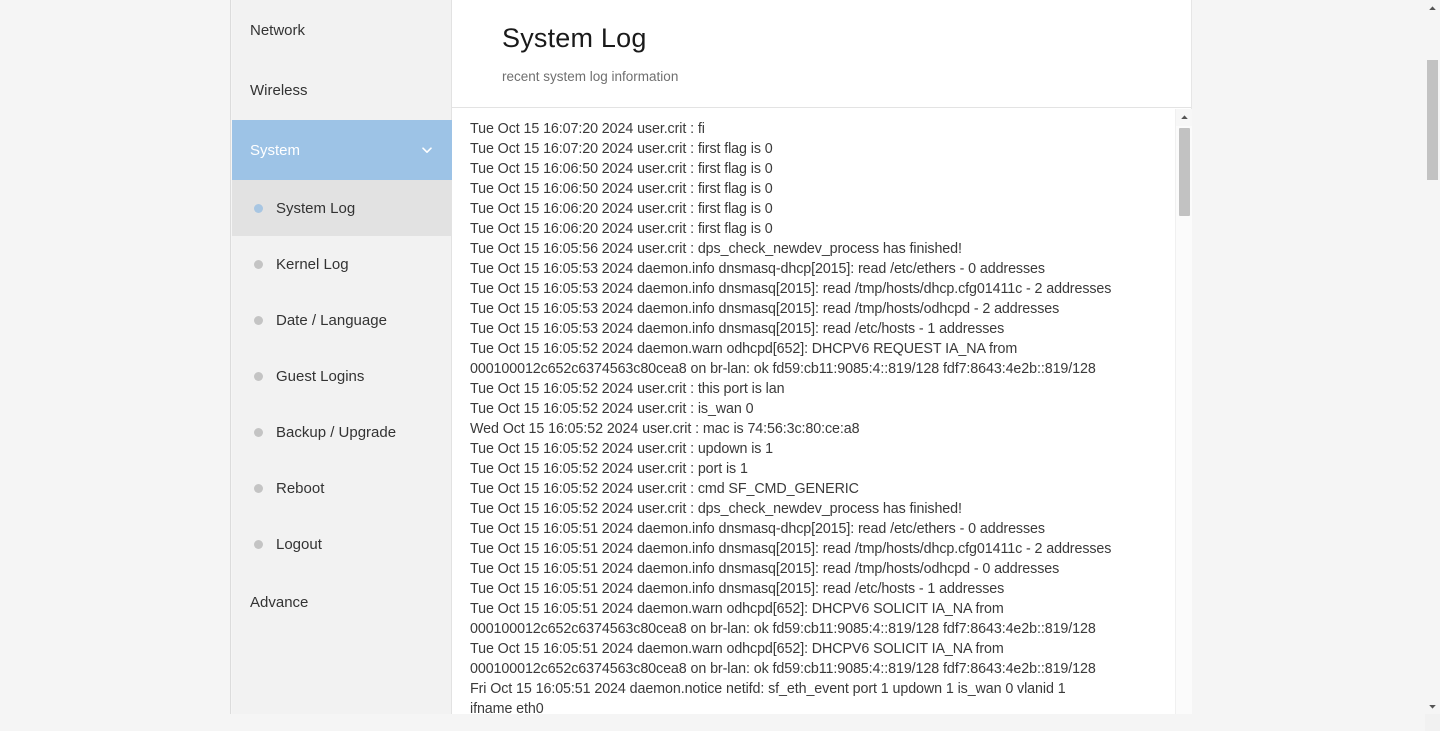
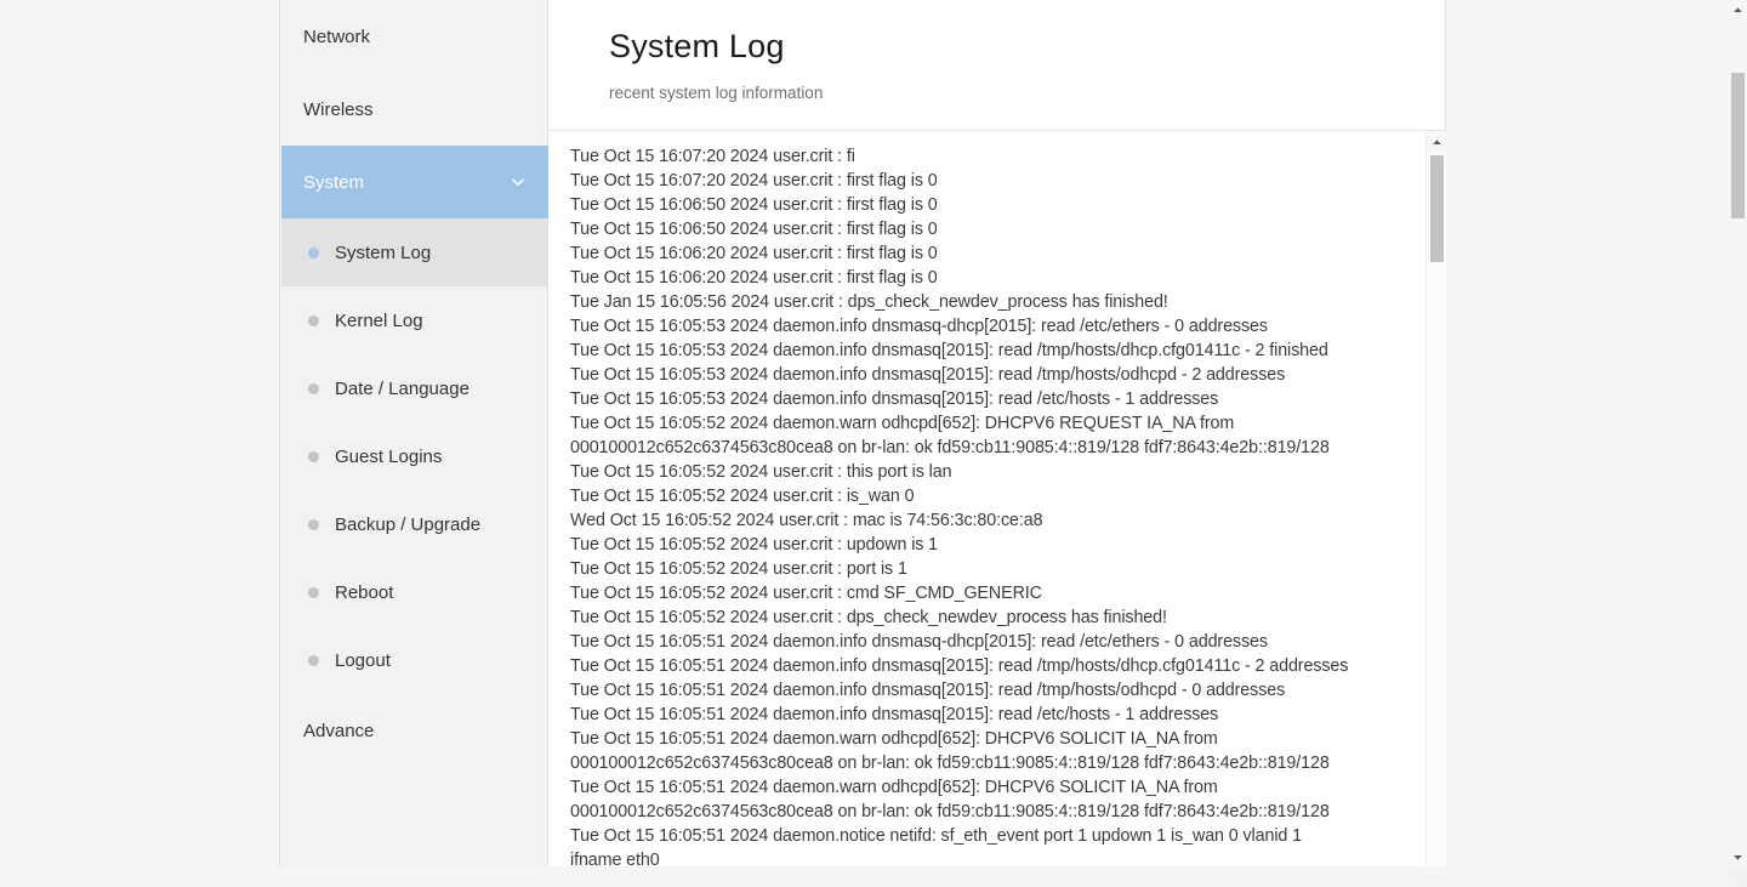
  Network
  Wireless
  System
  System Log
  Kernel Log
  Date / Language
  Guest Logins
  Backup / Upgrade
  Reboot
  Logout
  Advance
  System Log
  recent system log information
  Tue Oct 15 16:07:20 2024 user.crit : fi
  Tue Oct 15 16:07:20 2024 user.crit : first flag is 0
  Tue Oct 15 16:06:50 2024 user.crit : first flag is 0
  Tue Oct 15 16:06:50 2024 user.crit : first flag is 0
  Tue Oct 15 16:06:20 2024 user.crit : first flag is 0
  Tue Oct 15 16:06:20 2024 user.crit : first flag is 0
- Tue Oct 15 16:05:56 2024 user.crit : dps_check_newdev_process has finished!
+ Tue Jan 15 16:05:56 2024 user.crit : dps_check_newdev_process has finished!
  Tue Oct 15 16:05:53 2024 daemon.info dnsmasq-dhcp[2015]: read /etc/ethers - 0 addresses
- Tue Oct 15 16:05:53 2024 daemon.info dnsmasq[2015]: read /tmp/hosts/dhcp.cfg01411c - 2 addresses
+ Tue Oct 15 16:05:53 2024 daemon.info dnsmasq[2015]: read /tmp/hosts/dhcp.cfg01411c - 2 finished
  Tue Oct 15 16:05:53 2024 daemon.info dnsmasq[2015]: read /tmp/hosts/odhcpd - 2 addresses
  Tue Oct 15 16:05:53 2024 daemon.info dnsmasq[2015]: read /etc/hosts - 1 addresses
  Tue Oct 15 16:05:52 2024 daemon.warn odhcpd[652]: DHCPV6 REQUEST IA_NA from
  000100012c652c6374563c80cea8 on br-lan: ok fd59:cb11:9085:4::819/128 fdf7:8643:4e2b::819/128
  Tue Oct 15 16:05:52 2024 user.crit : this port is lan
  Tue Oct 15 16:05:52 2024 user.crit : is_wan 0
  Wed Oct 15 16:05:52 2024 user.crit : mac is 74:56:3c:80:ce:a8
  Tue Oct 15 16:05:52 2024 user.crit : updown is 1
  Tue Oct 15 16:05:52 2024 user.crit : port is 1
  Tue Oct 15 16:05:52 2024 user.crit : cmd SF_CMD_GENERIC
  Tue Oct 15 16:05:52 2024 user.crit : dps_check_newdev_process has finished!
  Tue Oct 15 16:05:51 2024 daemon.info dnsmasq-dhcp[2015]: read /etc/ethers - 0 addresses
  Tue Oct 15 16:05:51 2024 daemon.info dnsmasq[2015]: read /tmp/hosts/dhcp.cfg01411c - 2 addresses
  Tue Oct 15 16:05:51 2024 daemon.info dnsmasq[2015]: read /tmp/hosts/odhcpd - 0 addresses
  Tue Oct 15 16:05:51 2024 daemon.info dnsmasq[2015]: read /etc/hosts - 1 addresses
  Tue Oct 15 16:05:51 2024 daemon.warn odhcpd[652]: DHCPV6 SOLICIT IA_NA from
  000100012c652c6374563c80cea8 on br-lan: ok fd59:cb11:9085:4::819/128 fdf7:8643:4e2b::819/128
  Tue Oct 15 16:05:51 2024 daemon.warn odhcpd[652]: DHCPV6 SOLICIT IA_NA from
  000100012c652c6374563c80cea8 on br-lan: ok fd59:cb11:9085:4::819/128 fdf7:8643:4e2b::819/128
- Fri Oct 15 16:05:51 2024 daemon.notice netifd: sf_eth_event port 1 updown 1 is_wan 0 vlanid 1
+ Tue Oct 15 16:05:51 2024 daemon.notice netifd: sf_eth_event port 1 updown 1 is_wan 0 vlanid 1
  ifname eth0
